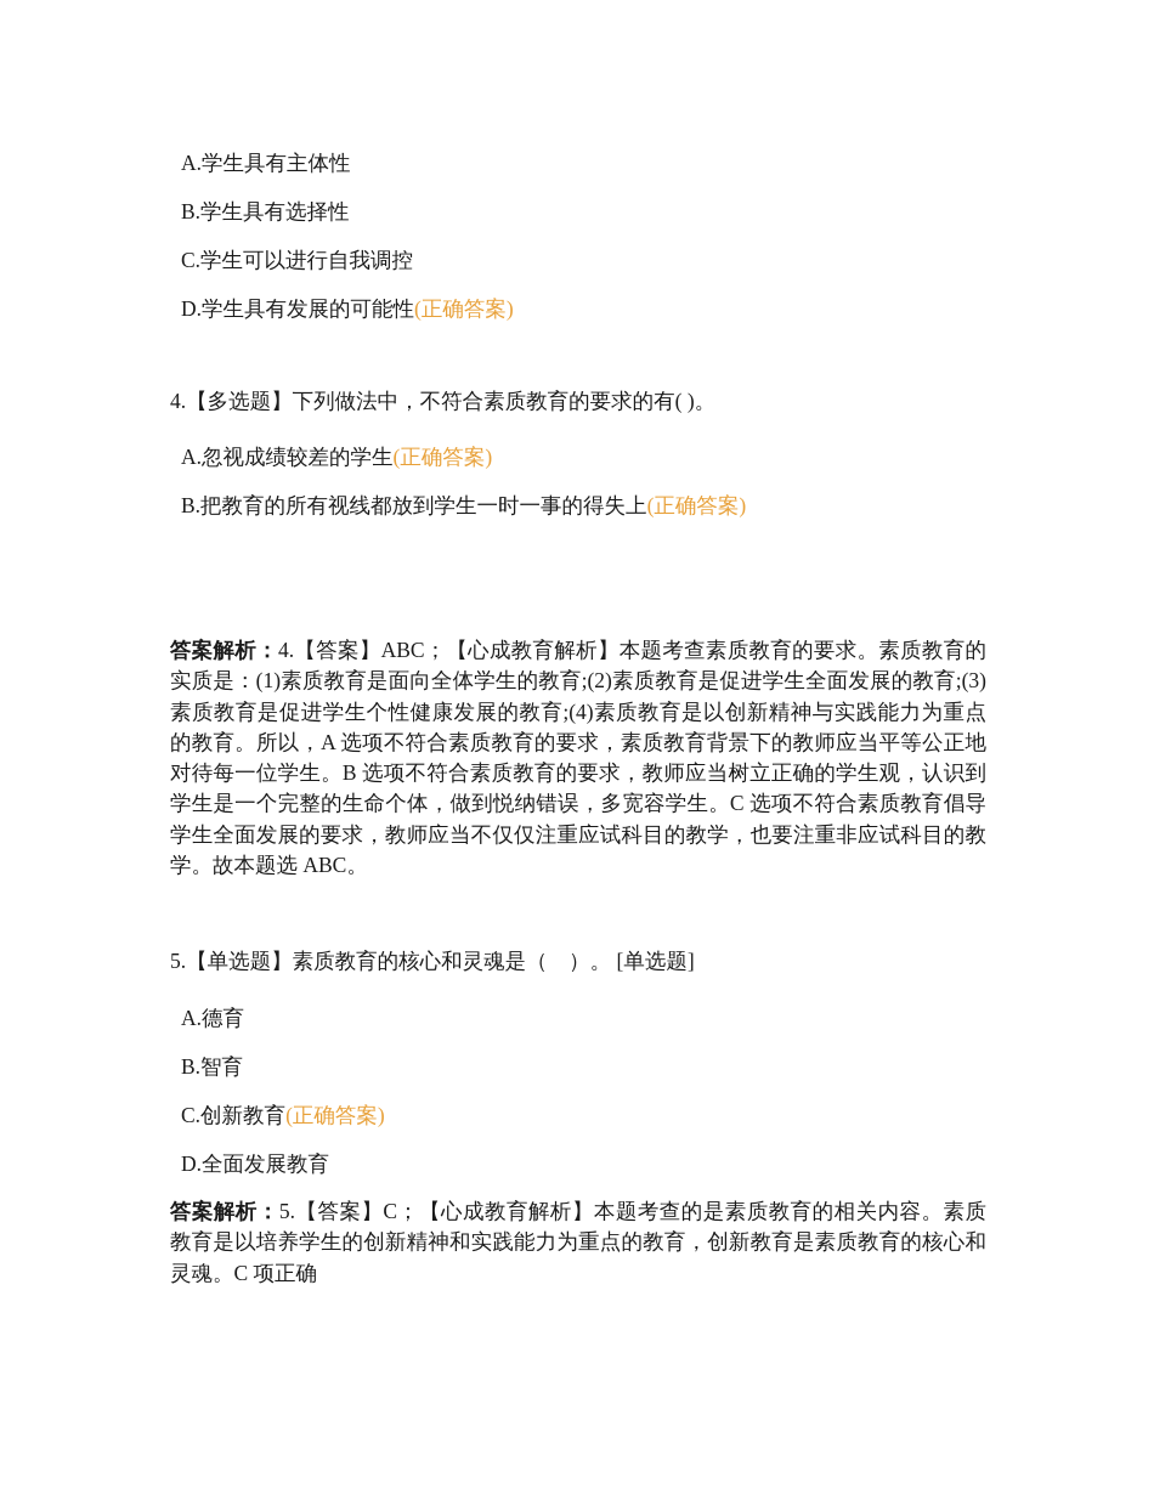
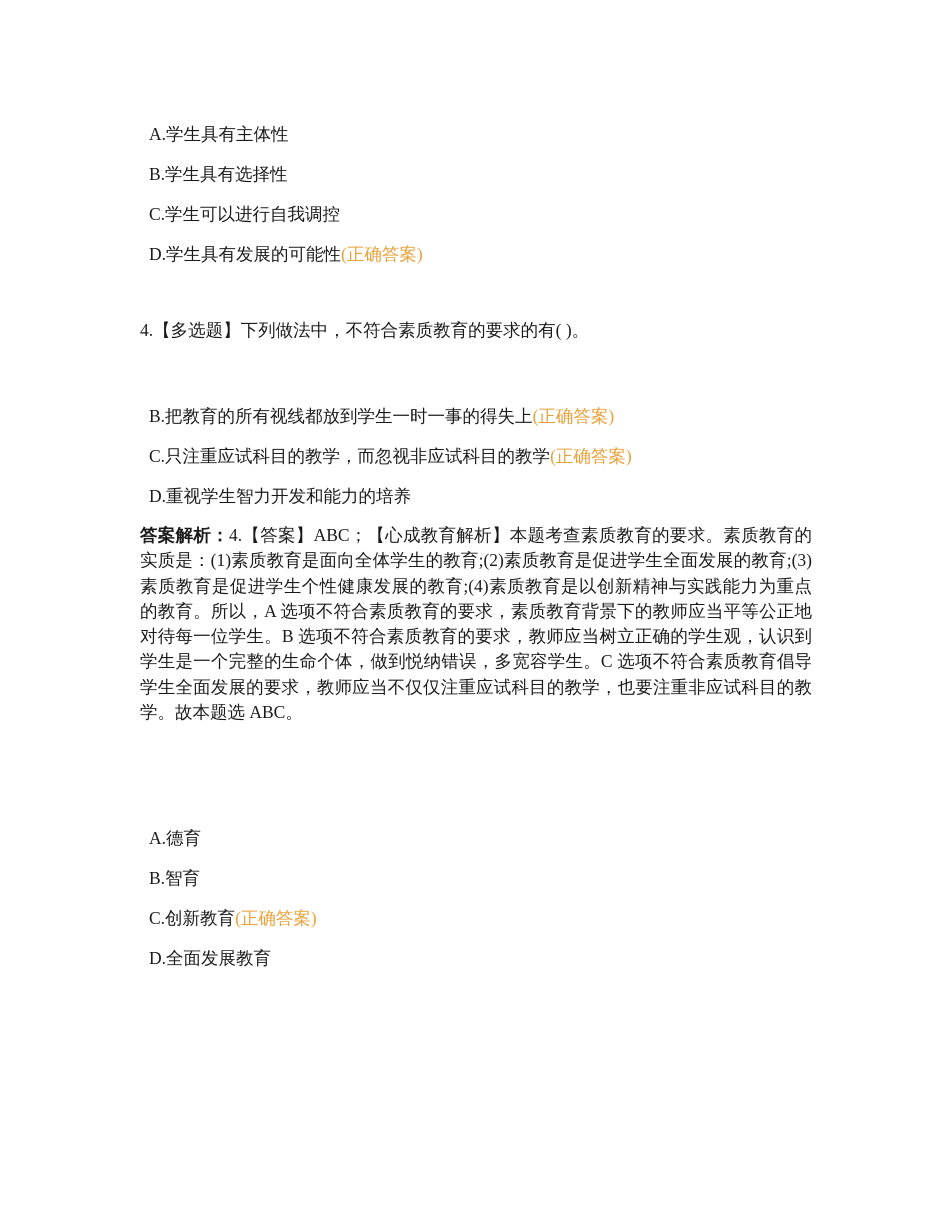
  A.学生具有主体性
  B.学生具有选择性
  C.学生可以进行自我调控
  D.学生具有发展的可能性(正确答案)
  4.【多选题】下列做法中，不符合素质教育的要求的有( )。
- A.忽视成绩较差的学生(正确答案)
  B.把教育的所有视线都放到学生一时一事的得失上(正确答案)
+ C.只注重应试科目的教学，而忽视非应试科目的教学(正确答案)
+ D.重视学生智力开发和能力的培养
  答案解析：4.【答案】ABC；【心成教育解析】本题考查素质教育的要求。素质教育的实质是：(1)素质教育是面向全体学生的教育;(2)素质教育是促进学生全面发展的教育;(3)素质教育是促进学生个性健康发展的教育;(4)素质教育是以创新精神与实践能力为重点的教育。所以，A 选项不符合素质教育的要求，素质教育背景下的教师应当平等公正地对待每一位学生。B 选项不符合素质教育的要求，教师应当树立正确的学生观，认识到学生是一个完整的生命个体，做到悦纳错误，多宽容学生。C 选项不符合素质教育倡导学生全面发展的要求，教师应当不仅仅注重应试科目的教学，也要注重非应试科目的教学。故本题选 ABC。
- 5.【单选题】素质教育的核心和灵魂是（ ）。 [单选题]
  A.德育
  B.智育
  C.创新教育(正确答案)
  D.全面发展教育
- 答案解析：5.【答案】C；【心成教育解析】本题考查的是素质教育的相关内容。素质教育是以培养学生的创新精神和实践能力为重点的教育，创新教育是素质教育的核心和灵魂。C 项正确
